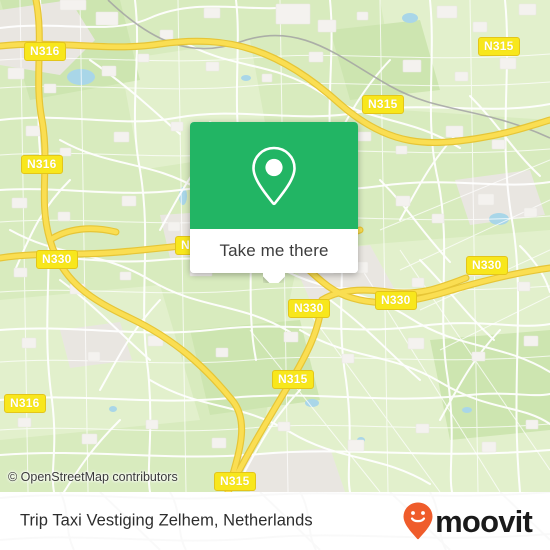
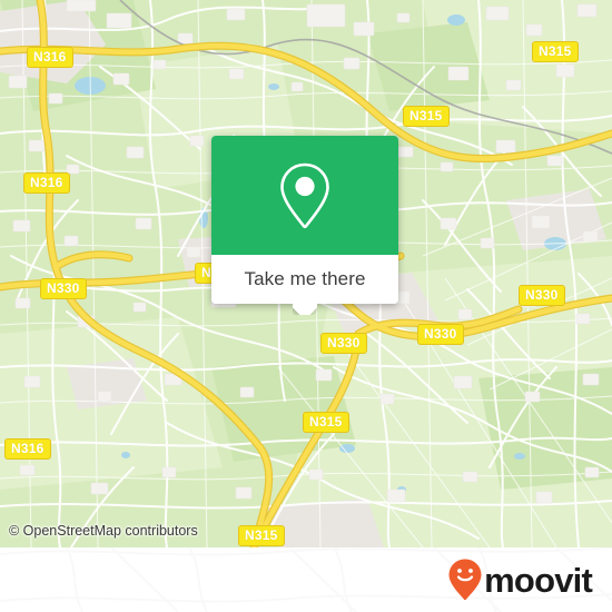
  N316
  N315
  N315
  N316
  N330
  N330
  N330
  N330
  N315
  N316
  N315
  © OpenStreetMap contributors
  Take me there
- Trip Taxi Vestiging Zelhem, Netherlands
  moovit
